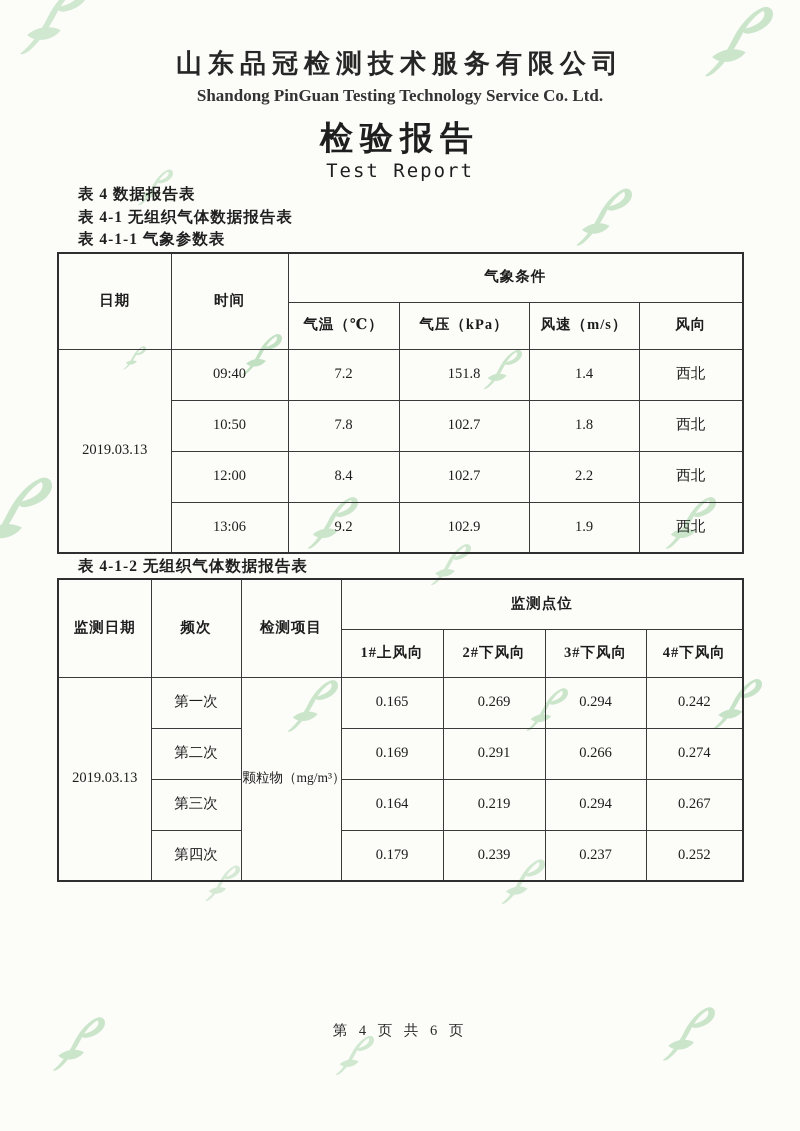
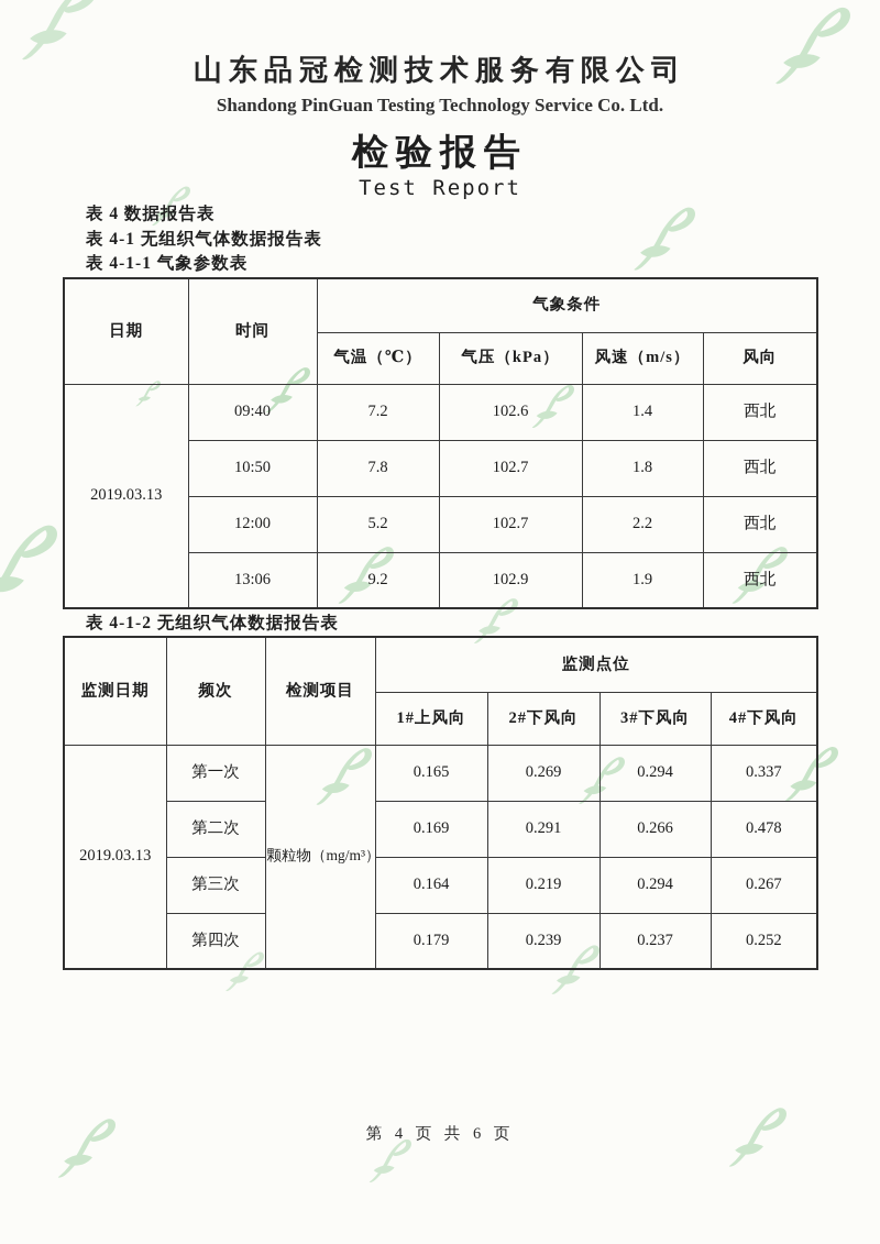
  山东品冠检测技术服务有限公司
  Shandong PinGuan Testing Technology Service Co. Ltd.
  检验报告
  Test Report
  表 4 数据报告表
  表 4-1 无组织气体数据报告表
  表 4-1-1 气象参数表
  日期	时间	气象条件
  气温（℃）	气压（kPa）	风速（m/s）	风向
- 2019.03.13	09:40	7.2	151.8	1.4	西北
+ 2019.03.13	09:40	7.2	102.6	1.4	西北
  10:50	7.8	102.7	1.8	西北
- 12:00	8.4	102.7	2.2	西北
+ 12:00	5.2	102.7	2.2	西北
  13:06	9.2	102.9	1.9	西北
  表 4-1-2 无组织气体数据报告表
  监测日期	频次	检测项目	监测点位
  1#上风向	2#下风向	3#下风向	4#下风向
- 2019.03.13	第一次	颗粒物（mg/m³）	0.165	0.269	0.294	0.242
+ 2019.03.13	第一次	颗粒物（mg/m³）	0.165	0.269	0.294	0.337
- 第二次	0.169	0.291	0.266	0.274
+ 第二次	0.169	0.291	0.266	0.478
  第三次	0.164	0.219	0.294	0.267
  第四次	0.179	0.239	0.237	0.252
  第 4 页 共 6 页
